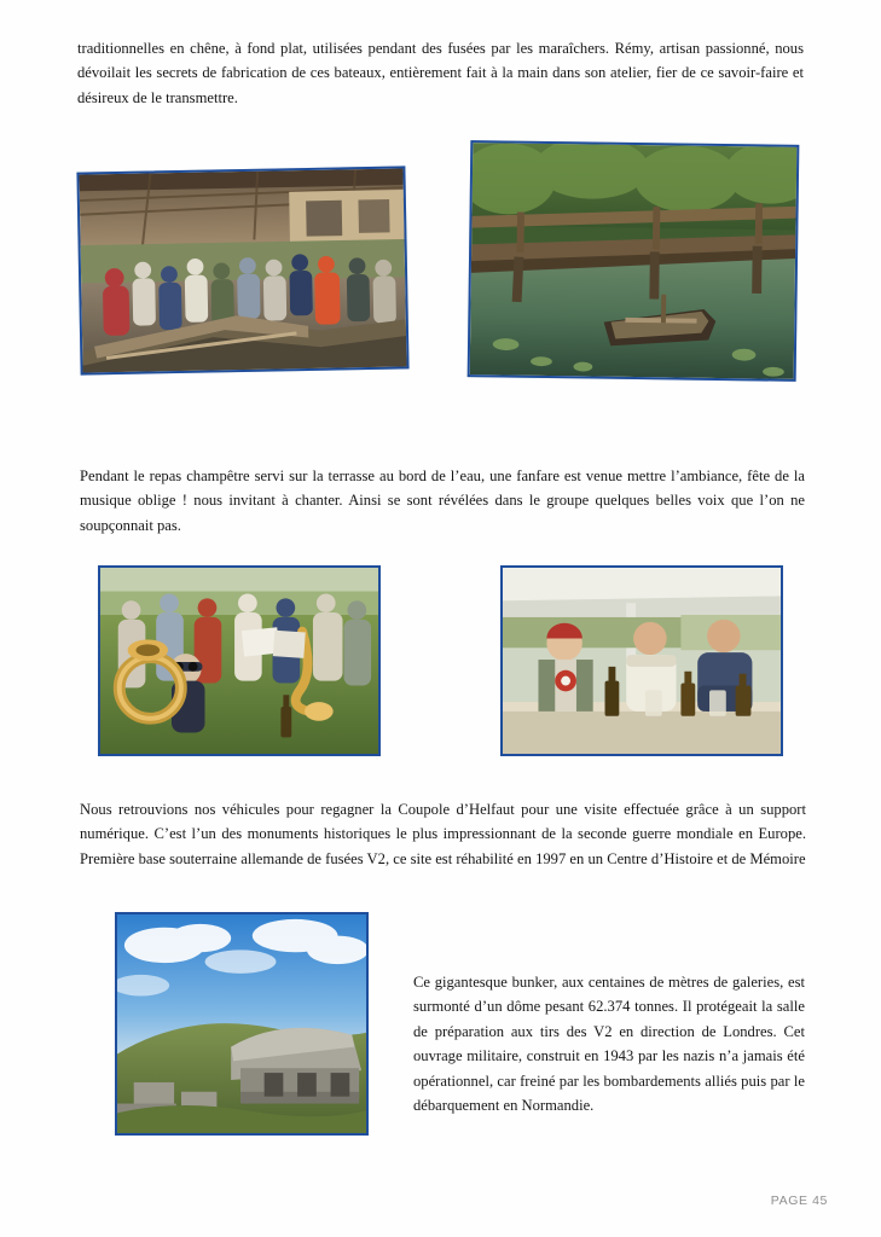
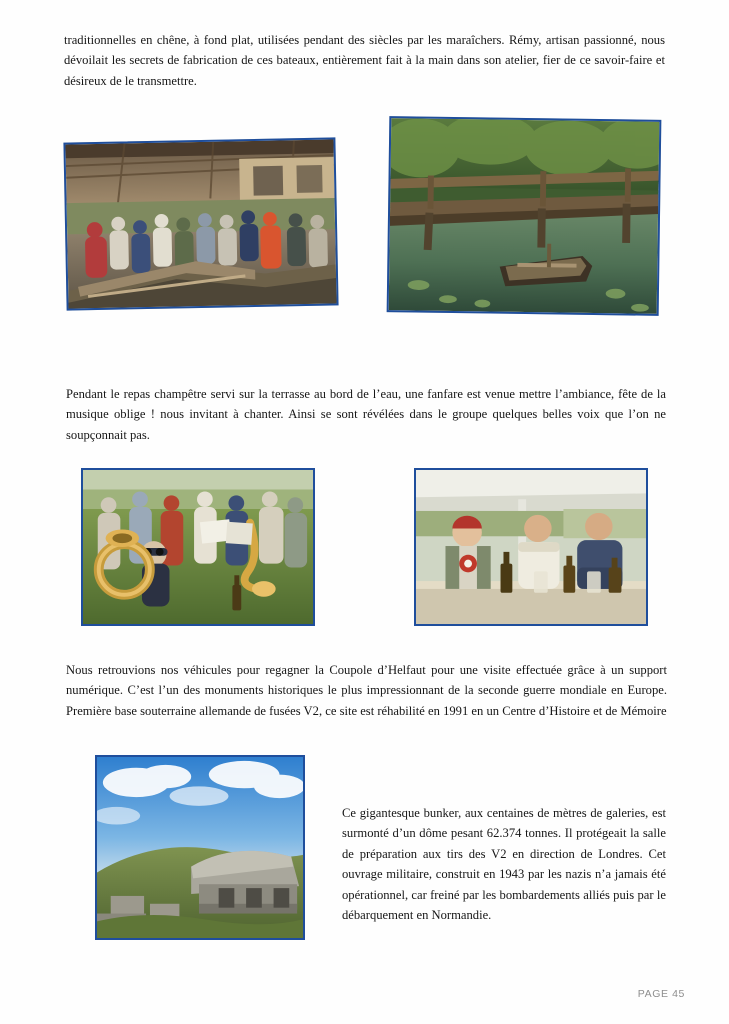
- traditionnelles en chêne, à fond plat, utilisées pendant des fusées par les maraîchers. Rémy, artisan passionné, nous dévoilait les secrets de fabrication de ces bateaux, entièrement fait à la main dans son atelier, fier de ce savoir-faire et désireux de le transmettre.
+ traditionnelles en chêne, à fond plat, utilisées pendant des siècles par les maraîchers. Rémy, artisan passionné, nous dévoilait les secrets de fabrication de ces bateaux, entièrement fait à la main dans son atelier, fier de ce savoir-faire et désireux de le transmettre.
  Pendant le repas champêtre servi sur la terrasse au bord de l’eau, une fanfare est venue mettre l’ambiance, fête de la musique oblige ! nous invitant à chanter. Ainsi se sont révélées dans le groupe quelques belles voix que l’on ne soupçonnait pas.
- Nous retrouvions nos véhicules pour regagner la Coupole d’Helfaut pour une visite effectuée grâce à un support numérique. C’est l’un des monuments historiques le plus impressionnant de la seconde guerre mondiale en Europe. Première base souterraine allemande de fusées V2, ce site est réhabilité en 1997 en un Centre d’Histoire et de Mémoire
+ Nous retrouvions nos véhicules pour regagner la Coupole d’Helfaut pour une visite effectuée grâce à un support numérique. C’est l’un des monuments historiques le plus impressionnant de la seconde guerre mondiale en Europe. Première base souterraine allemande de fusées V2, ce site est réhabilité en 1991 en un Centre d’Histoire et de Mémoire
  Ce gigantesque bunker, aux centaines de mètres de galeries, est surmonté d’un dôme pesant 62.374 tonnes. Il protégeait la salle de préparation aux tirs des V2 en direction de Londres. Cet ouvrage militaire, construit en 1943 par les nazis n’a jamais été opérationnel, car freiné par les bombardements alliés puis par le débarquement en Normandie.
  PAGE 45
